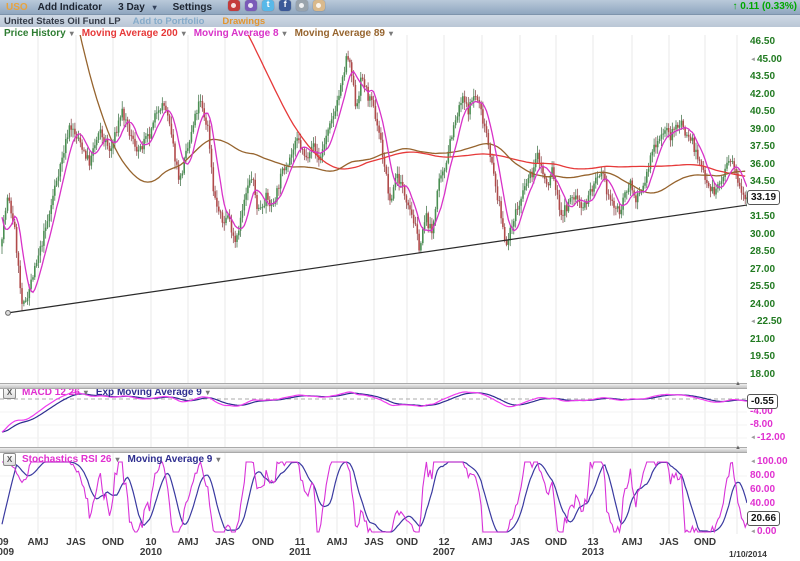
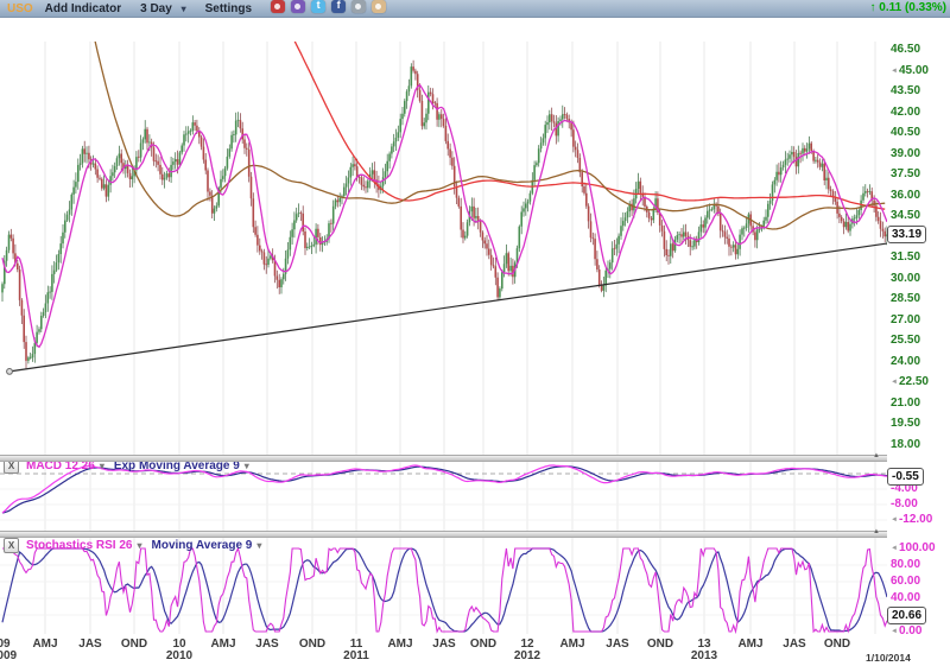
  USO
  Add Indicator
  3 Day ▾
  Settings
  t
  f
  ↑ 0.11 (0.33%)
- United States Oil Fund LP
- Add to Portfolio
- Drawings
- Price History ▾
- Moving Average 200 ▾
- Moving Average 8 ▾
- Moving Average 89 ▾
  X
  MACD 12 26 ▾
  Exp Moving Average 9 ▾
  X
  Stochastics RSI 26 ▾
  Moving Average 9 ▾
  46.50
  45.00
  43.50
  42.00
  40.50
  39.00
  37.50
  36.00
  34.50
  31.50
  30.00
  28.50
  27.00
  25.50
  24.00
  22.50
  21.00
  19.50
  18.00
  33.19
  -4.00
  -8.00
  -12.00
  -0.55
  100.00
  80.00
  60.00
  40.00
  0.00
  20.66
  09
  009
  AMJ
  JAS
  OND
  10
  2010
  AMJ
  JAS
  OND
  11
  2011
  AMJ
  JAS
  OND
  12
- 2007
+ 2012
  AMJ
  JAS
  OND
  13
  2013
  AMJ
  JAS
  OND
  1/10/2014
